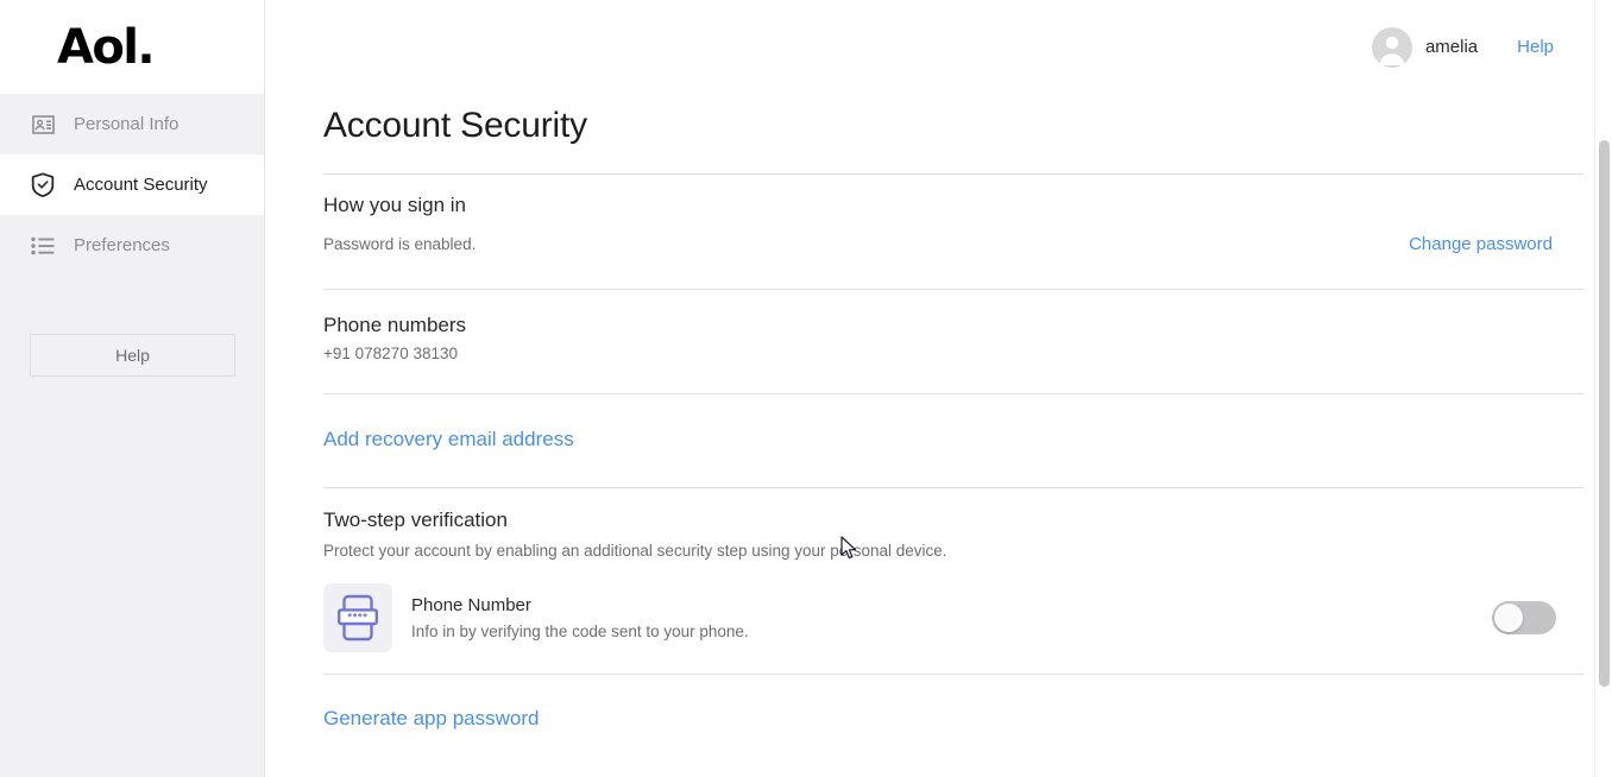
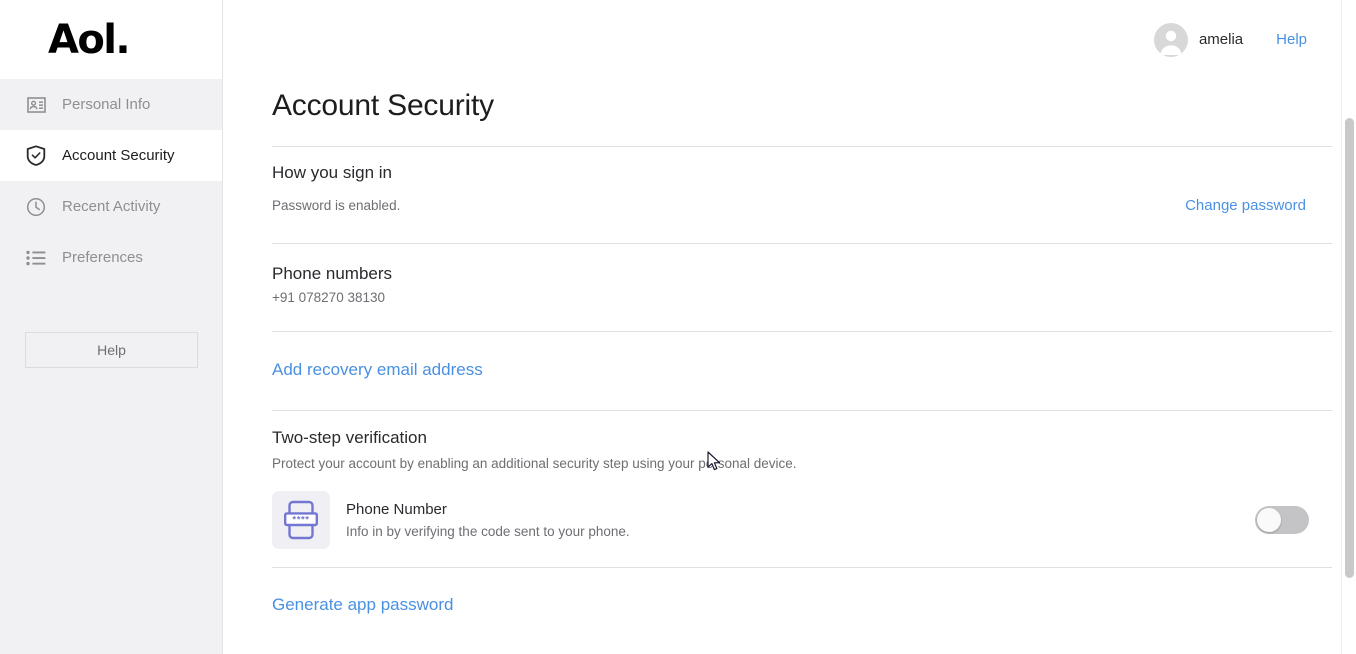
  Aol.
  Personal Info
  Account Security
+ Recent Activity
  Preferences
  Help
  amelia
  Help
  Account Security
  How you sign in
  Password is enabled.
  Change password
  Phone numbers
  +91 078270 38130
  Add recovery email address
  Two-step verification
  Protect your account by enabling an additional security step using your prsonal device.
  ****
  Phone Number
  Info in by verifying the code sent to your phone.
  Generate app password
